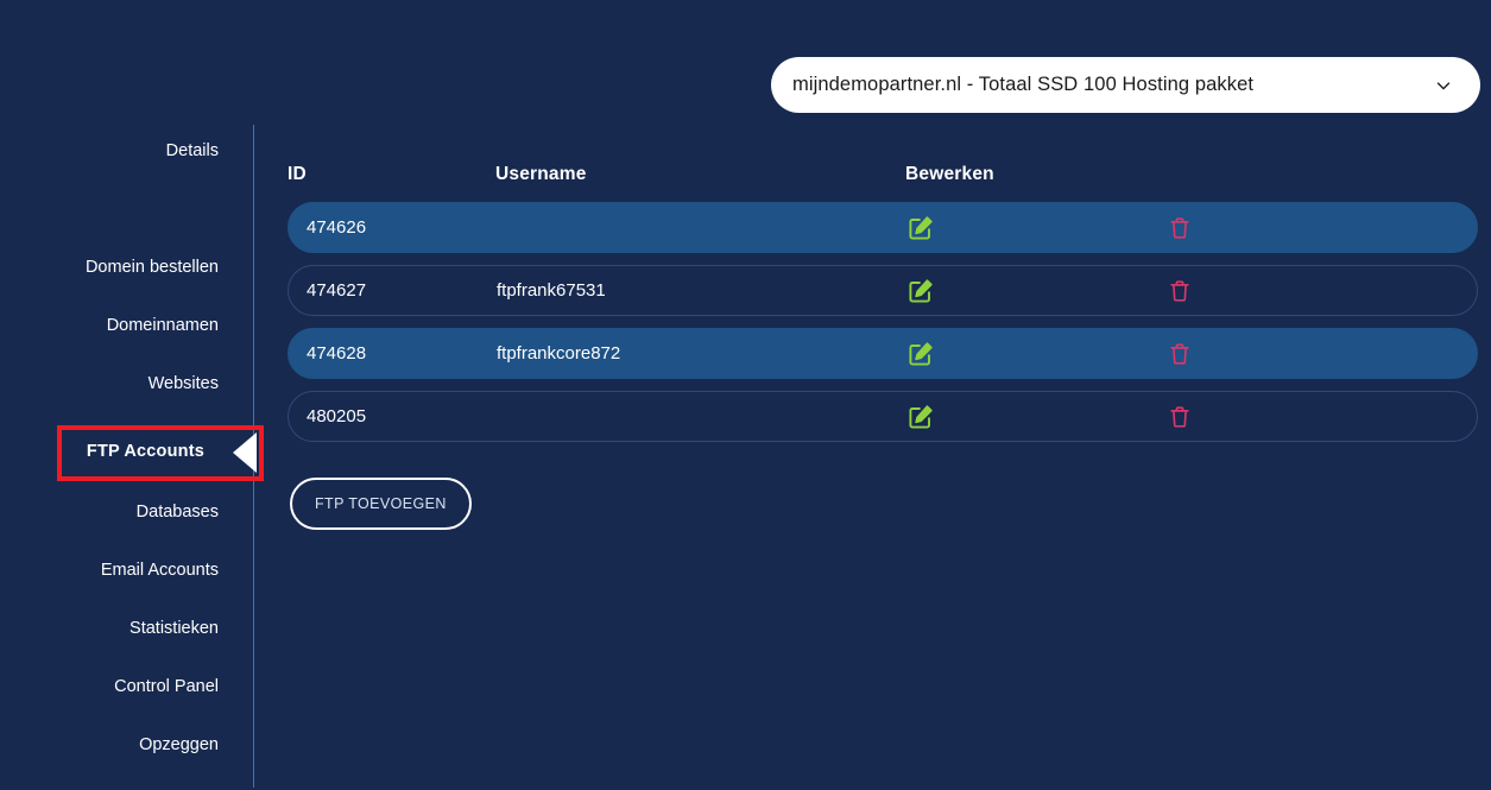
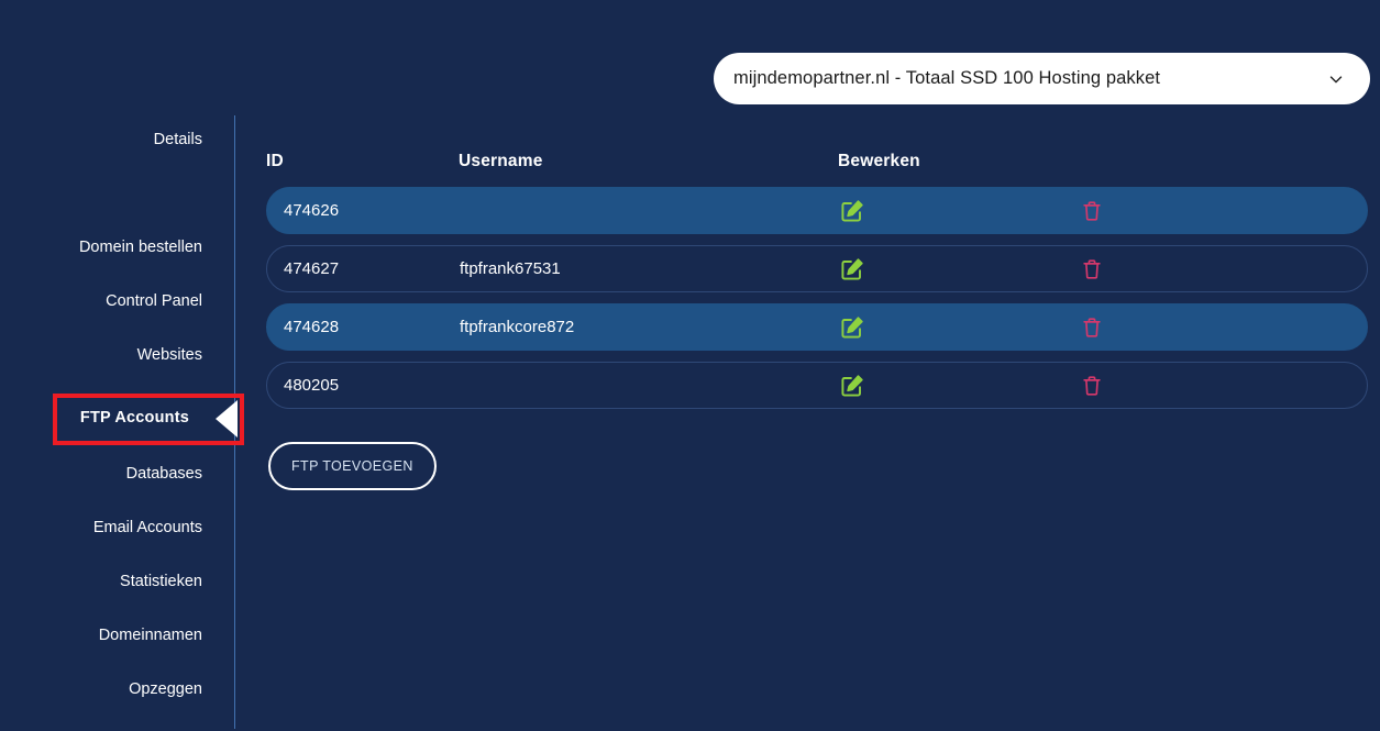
  mijndemopartner.nl - Totaal SSD 100 Hosting pakket
  Details
  Domein bestellen
- Domeinnamen
+ Control Panel
  Websites
  FTP Accounts
  Databases
  Email Accounts
  Statistieken
- Control Panel
+ Domeinnamen
  Opzeggen
  ID
  Username
  Bewerken
  474626
  474627
  ftpfrank67531
  474628
  ftpfrankcore872
  480205
  FTP TOEVOEGEN
